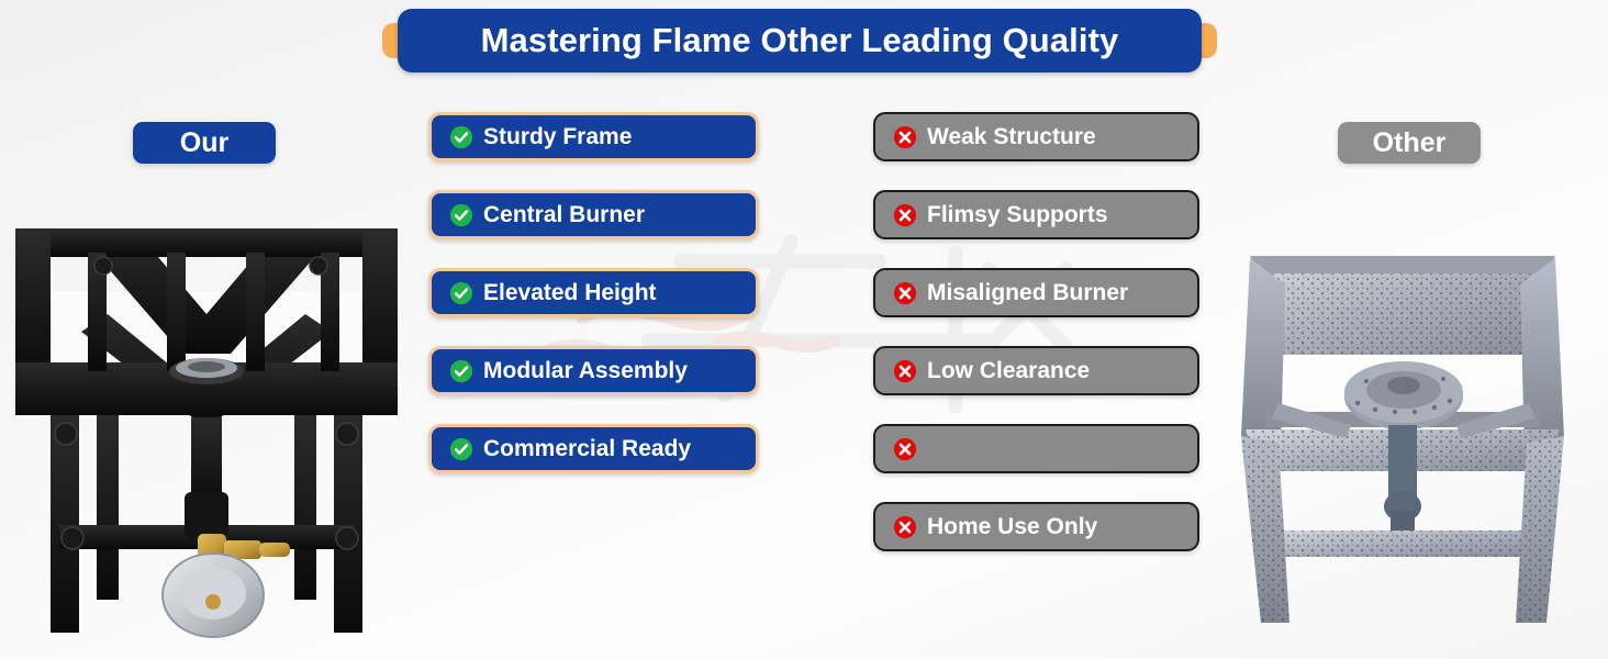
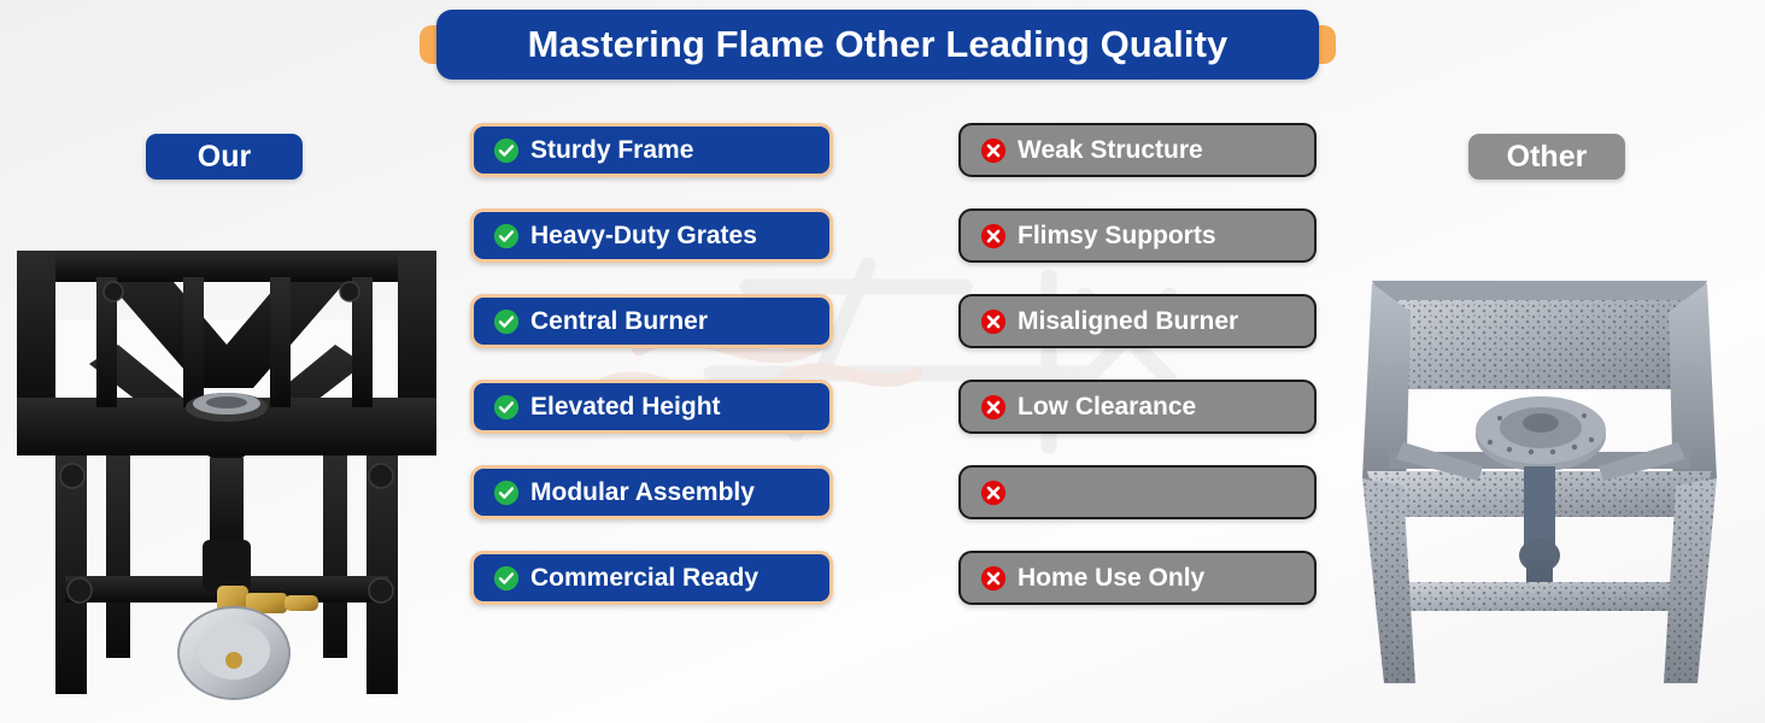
  Mastering Flame Other Leading Quality
  Our
  Other
  Sturdy Frame
+ Heavy-Duty Grates
  Central Burner
  Elevated Height
  Modular Assembly
  Commercial Ready
  Weak Structure
  Flimsy Supports
  Misaligned Burner
  Low Clearance
  Home Use Only
